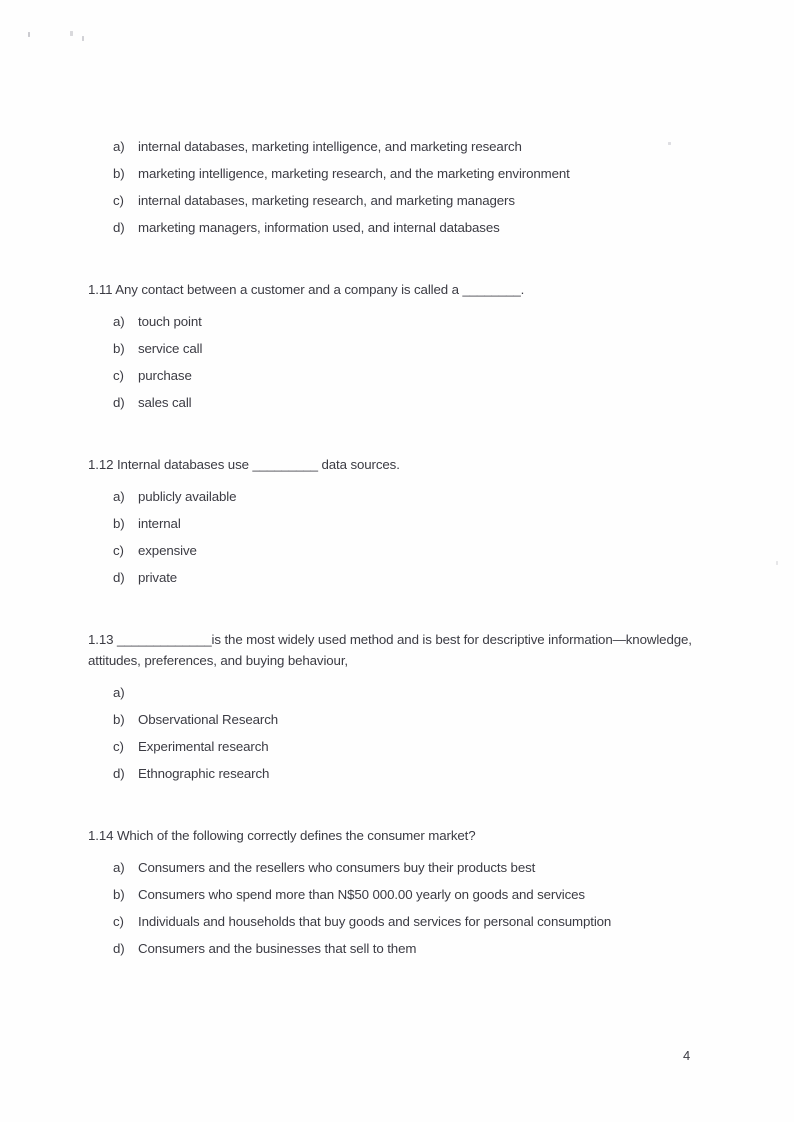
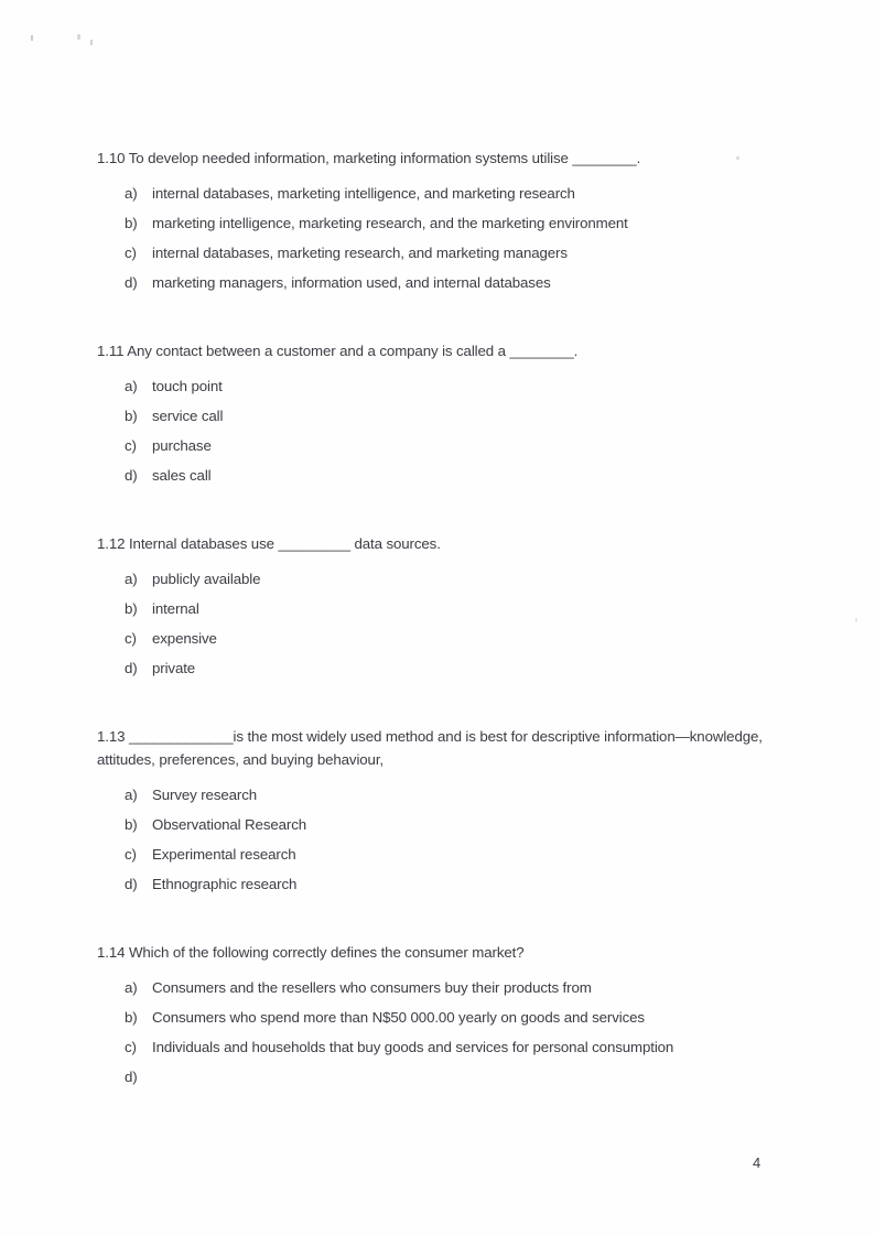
+ 1.10 To develop needed information, marketing information systems utilise ________.
  a)
  internal databases, marketing intelligence, and marketing research
  b)
  marketing intelligence, marketing research, and the marketing environment
  c)
  internal databases, marketing research, and marketing managers
  d)
  marketing managers, information used, and internal databases
  1.11 Any contact between a customer and a company is called a ________.
  a)
  touch point
  b)
  service call
  c)
  purchase
  d)
  sales call
  1.12 Internal databases use _________ data sources.
  a)
  publicly available
  b)
  internal
  c)
  expensive
  d)
  private
  1.13 _____________is the most widely used method and is best for descriptive information—knowledge, attitudes, preferences, and buying behaviour,
  a)
+ Survey research
  b)
  Observational Research
  c)
  Experimental research
  d)
  Ethnographic research
  1.14 Which of the following correctly defines the consumer market?
  a)
- Consumers and the resellers who consumers buy their products best
+ Consumers and the resellers who consumers buy their products from
  b)
  Consumers who spend more than N$50 000.00 yearly on goods and services
  c)
  Individuals and households that buy goods and services for personal consumption
  d)
- Consumers and the businesses that sell to them
  4
